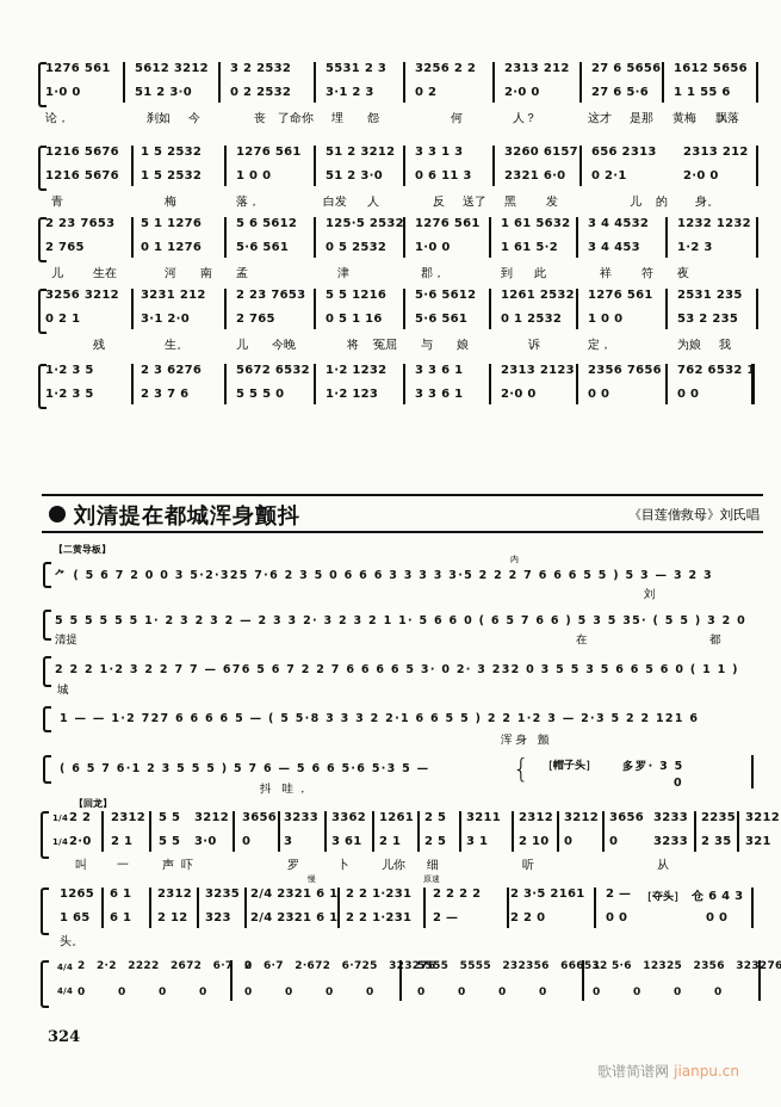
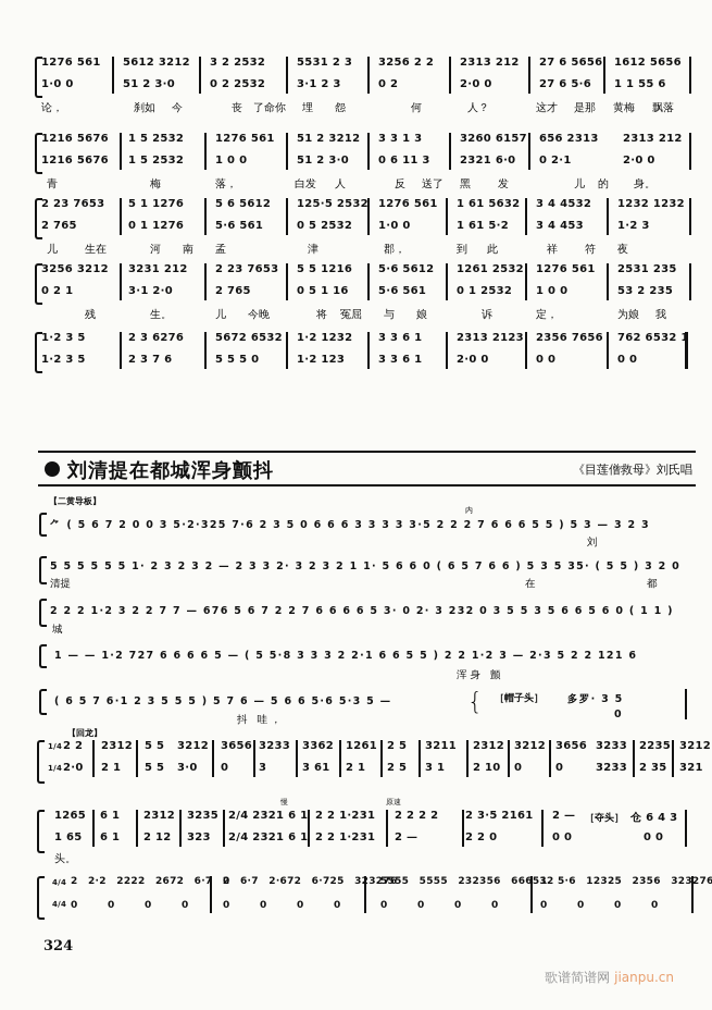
  1276 561
  5612 3212
  3 2 2532
  5531 2 3
  3256 2 2
  2313 212
  27 6 5656
  1612 5656
  1·0 0
  51 2 3·0
  0 2 2532
  3·1 2 3
  0 2
  2·0 0
  27 6 5·6
  1 1 55 6
  论，
  刹如
  今
  丧
  了命你
  埋
  怨
  何
  人？
  这才
  是那
  黄梅
  飘落
  1216 5676
  1 5 2532
  1276 561
  51 2 3212
  3 3 1 3
  3260 6157
  656 2313
  2313 212
  1216 5676
  1 5 2532
  1 0 0
  51 2 3·0
  0 6 11 3
  2321 6·0
  0 2·1
  2·0 0
  青
  梅
  落，
  白发
  人
  反
  送了
  黑
  发
  儿
  的
  身。
  2 23 7653
  5 1 1276
  5 6 5612
  125·5 2532
  1276 561
  1 61 5632
  3 4 4532
  1232 1232
  2 765
  0 1 1276
  5·6 561
  0 5 2532
  1·0 0
  1 61 5·2
  3 4 453
  1·2 3
  儿
  生在
  河
  南
  孟
  津
  郡，
  到
  此
  祥
  符
  夜
  3256 3212
  3231 212
  2 23 7653
  5 5 1216
  5·6 5612
  1261 2532
  1276 561
  2531 235
  0 2 1
  3·1 2·0
  2 765
  0 5 1 16
  5·6 561
  0 1 2532
  1 0 0
  53 2 235
  残
  生。
  儿
  今晚
  将
  冤屈
  与
  娘
  诉
  定，
  为娘
  我
  1·2 3 5
  2 3 6276
  5672 6532
  1·2 1232
  3 3 6 1
  2313 2123
  2356 7656
  762 6532
  1·2 3 5
  2 3 7 6
  5 5 5 0
  1·2 123
  3 3 6 1
  2·0 0
  0 0
  0 0
  刘清提在都城浑身颤抖
  《目莲僧救母》刘氏唱
  【二黄导板】
  内
  ⺈ ( 5 6 7 2 0 0 3 5·2·325 7·6 2 3 5 0 6 6 6 3 3 3 3 3·5 2 2 2 7 6 6 6 5 5 ) 5 3 — 3 2 3
  刘
  5 5 5 5 5 5 1· 2 3 2 3 2 — 2 3 3 2· 3 2 3 2 1 1· 5 6 6 0 ( 6 5 7 6 6 ) 5 3 5 35· ( 5 5 ) 3 2 0
  清提
  在
  都
  2 2 2 1·2 3 2 2 7 7 — 676 5 6 7 2 2 7 6 6 6 6 5 3· 0 2· 3 232 0 3 5 5 3 5 6 6 5 6 0 ( 1 1 )
  城
  1 — — 1·2 727 6 6 6 6 5 — ( 5 5·8 3 3 3 2 2·1 6 6 5 5 ) 2 2 1·2 3 — 2·3 5 2 2 121 6
  浑身 颤
  ( 6 5 7 6·1 2 3 5 5 5 ) 5 7 6 — 5 6 6 5·6 5·3 5 —
  抖 哇，
  {
  ［帽子头］
  多罗· 3 5
  0
  【回龙】
  1/4
  1/4
  2 2
  2312
  5 5
  3212
  3656
  3233
  3362
  1261
  2 5
  3211
  2312
  3212
  3656
  3233
  2235
  3212
  2·0
  2 1
  5 5
  3·0
  0
  3
  3 61
  2 1
  2 5
  3 1
  2 10
  0
  0
  3233
  2 35
  321
- 叫
- 一
- 声
- 吓
- 罗
- 卜
- 儿你
- 细
- 听
- 从
  慢
  原速
  1265
  6 1
  2312
  3235
  2/4 2321 6 1
  2 2 1·231
  2 2 2 2
  2 3·5 2161
  2 —
  仓 6 4 3
  ［夺头］
  1 65
  6 1
  2 12
  323
  2/4 2321 6 1
  2 2 1·231
  2 —
  2 2 0
  0 0
  0 0
  头。
  4/4
  4/4
  2 2·2 2222 2672 6· 2
  0 6·7 2·672 6·725 33276
  5555 5555 232356 666532
  1 5·6 12325 2356 323276
  0 0 0 0
  0 0 0 0
  0 0 0 0
  0 0 0 0
  324
  歌谱简谱网 jianpu.cn
